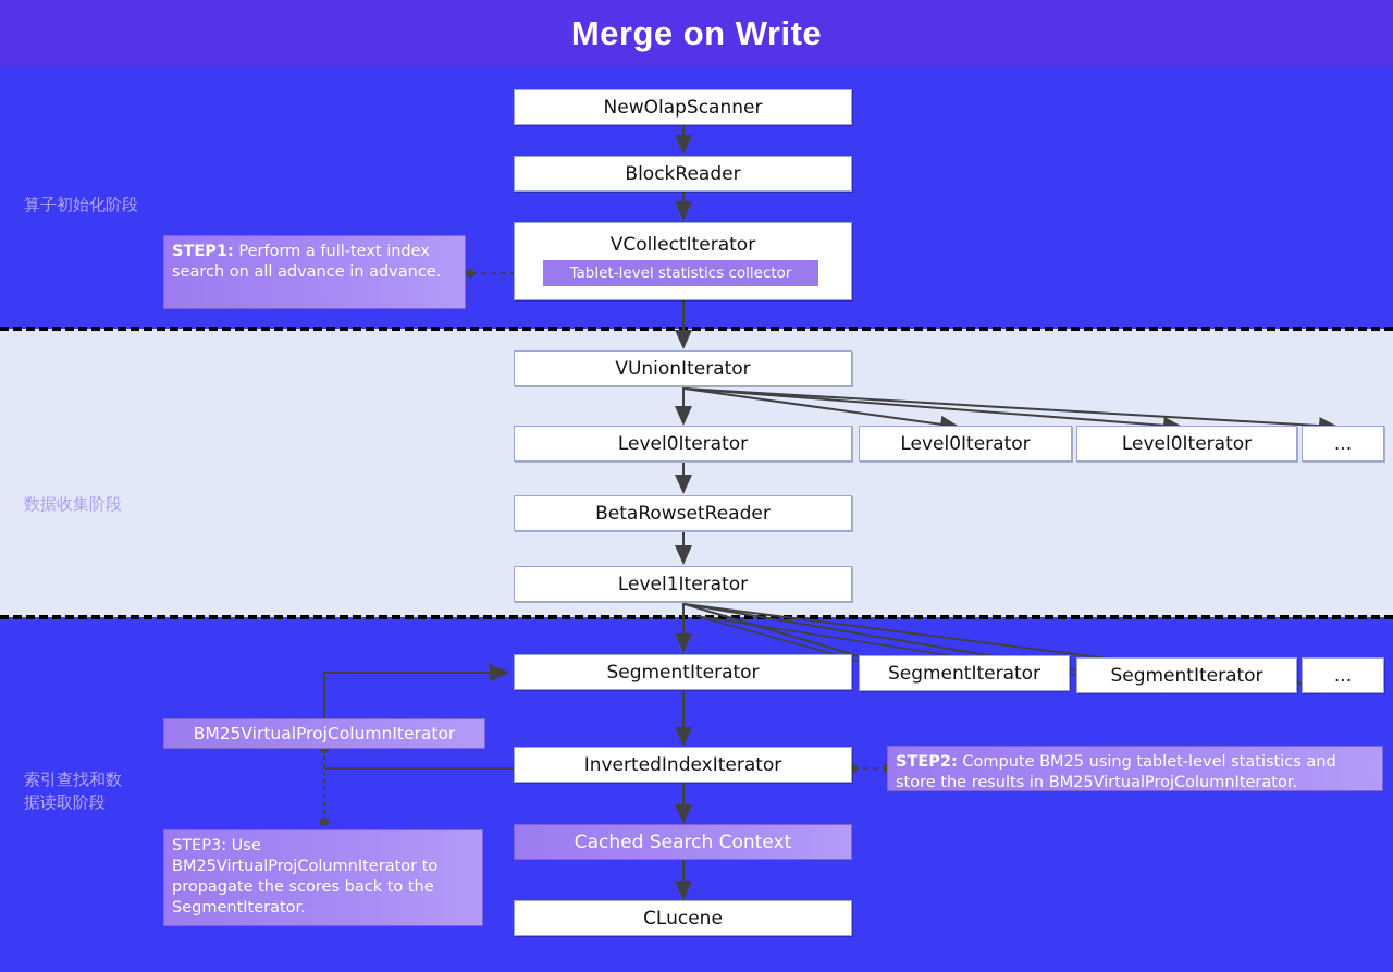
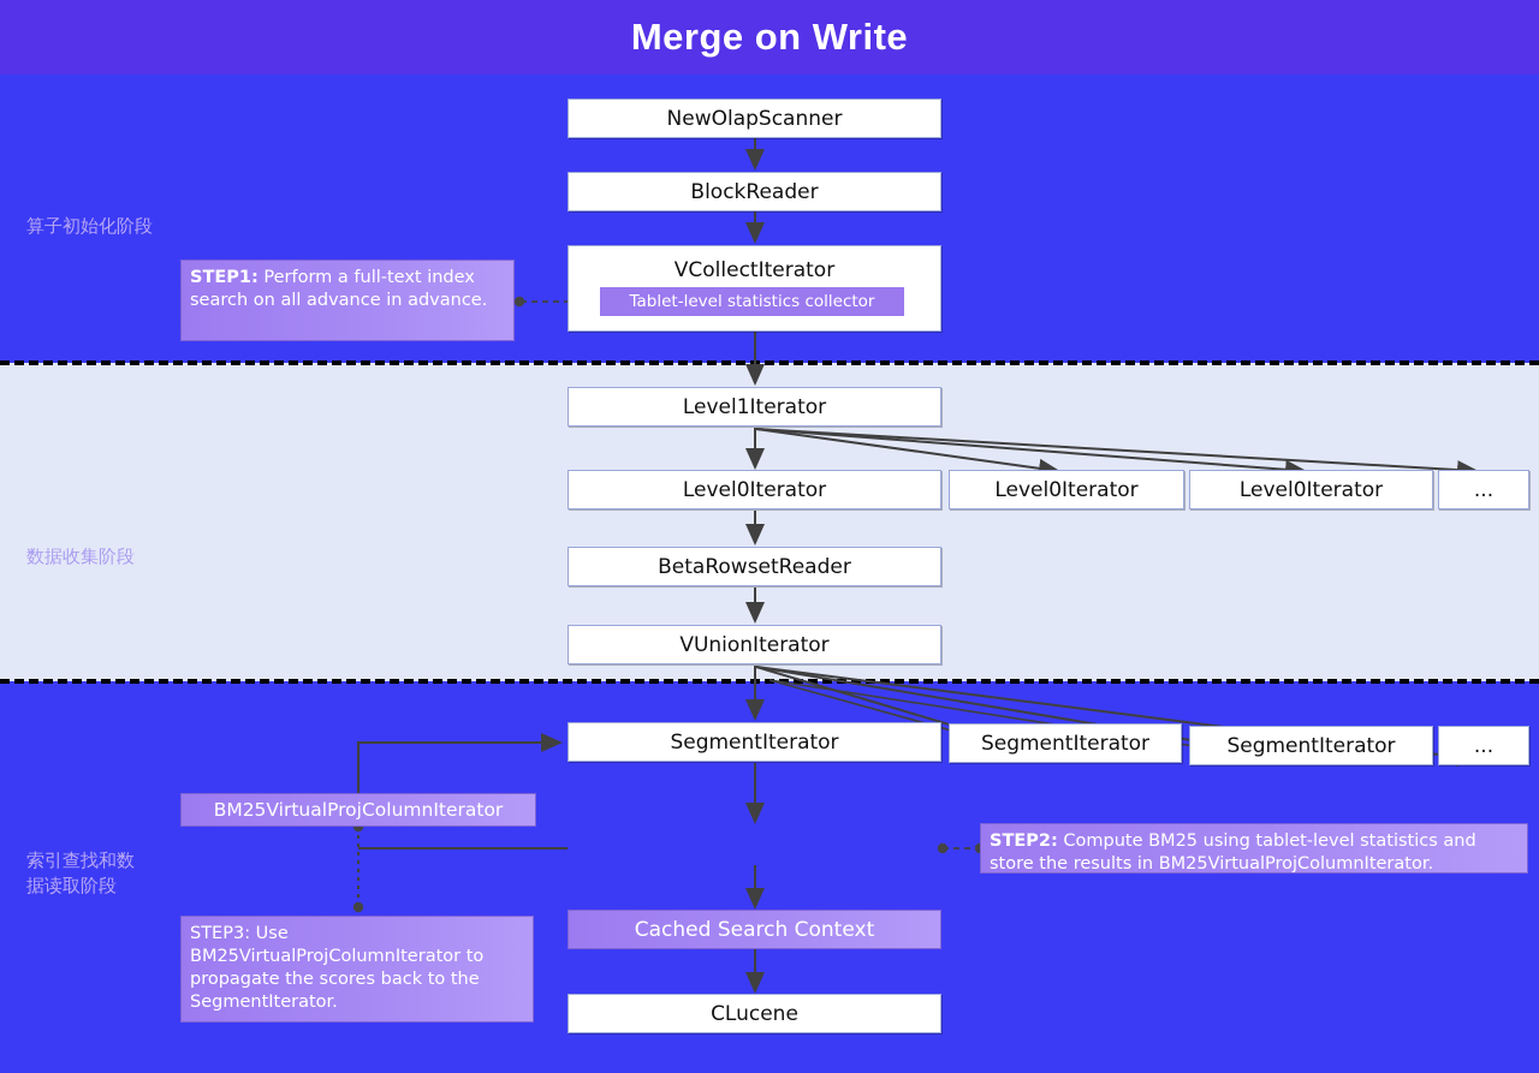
  Merge on Write
  算子初始化阶段
  数据收集阶段
  索引查找和数
  据读取阶段
  NewOlapScanner
  BlockReader
  VCollectIterator
  Tablet-level statistics collector
  STEP1: Perform a full-text index search on all advance in advance.
- VUnionIterator
+ Level1Iterator
  Level0Iterator
  Level0Iterator
  Level0Iterator
  ...
  BetaRowsetReader
- Level1Iterator
+ VUnionIterator
  SegmentIterator
  SegmentIterator
  SegmentIterator
  ...
  BM25VirtualProjColumnIterator
- InvertedIndexIterator
  STEP2: Compute BM25 using tablet-level statistics and store the results in BM25VirtualProjColumnIterator.
  Cached Search Context
  STEP3: Use BM25VirtualProjColumnIterator to propagate the scores back to the SegmentIterator.
  CLucene
